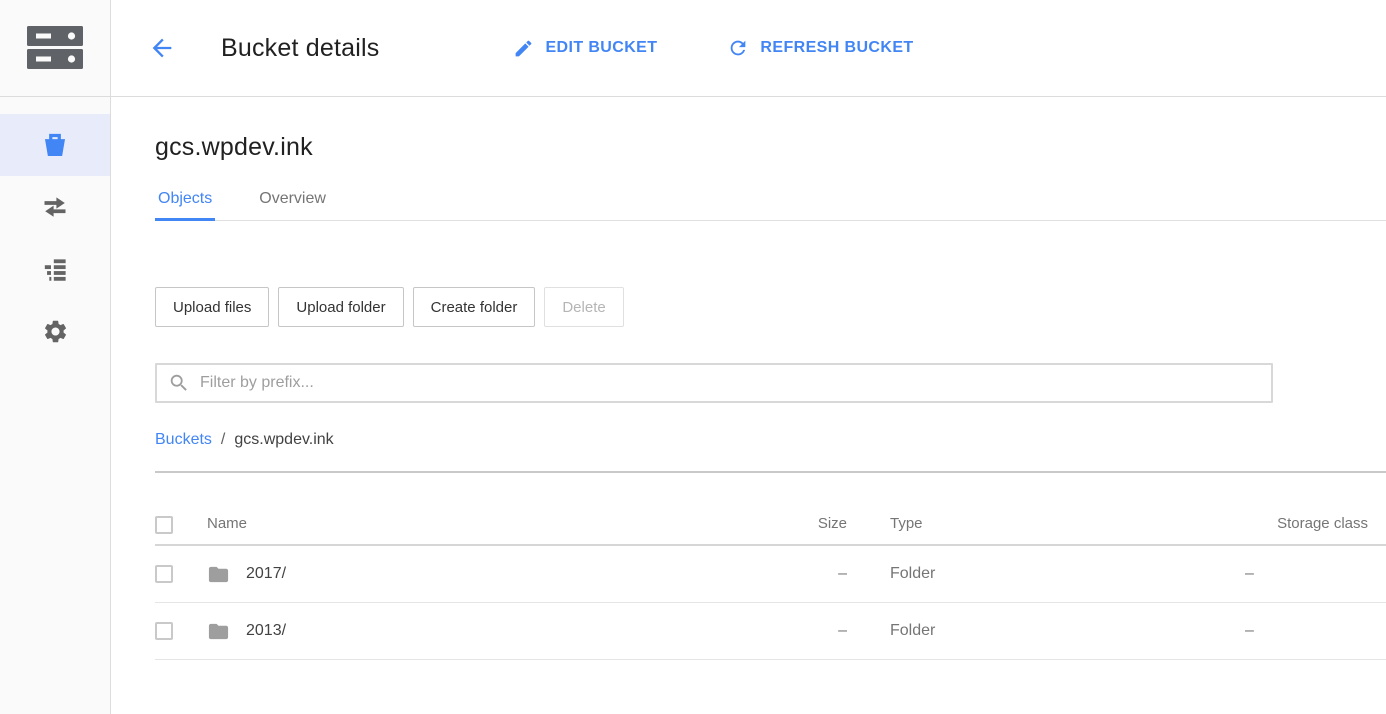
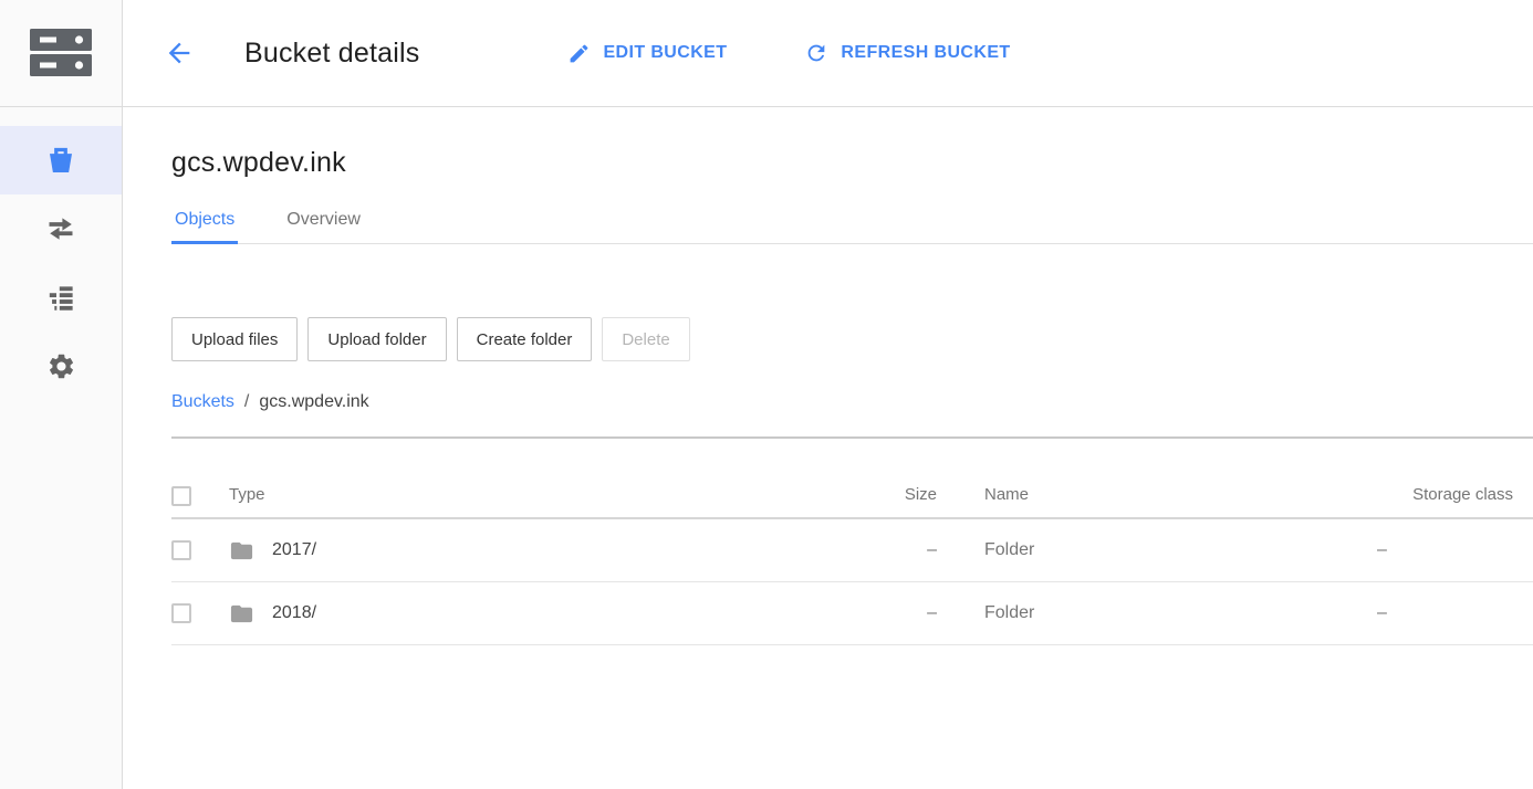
  Bucket details
  EDIT BUCKET
  REFRESH BUCKET
  gcs.wpdev.ink
  Objects
  Overview
  Upload files
  Upload folder
  Create folder
  Delete
- Filter by prefix...
  Buckets
  /
  gcs.wpdev.ink
- Name
+ Type
  Size
- Type
+ Name
  Storage class
  2017/
  –
  Folder
  –
- 2013/
+ 2018/
  –
  Folder
  –
